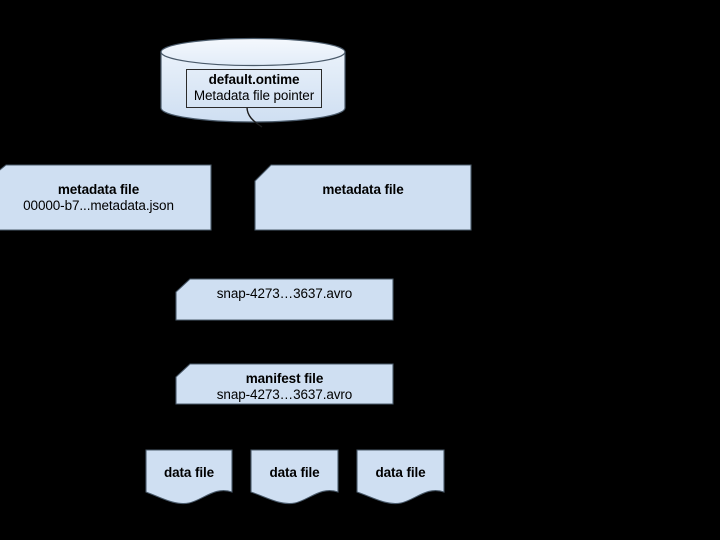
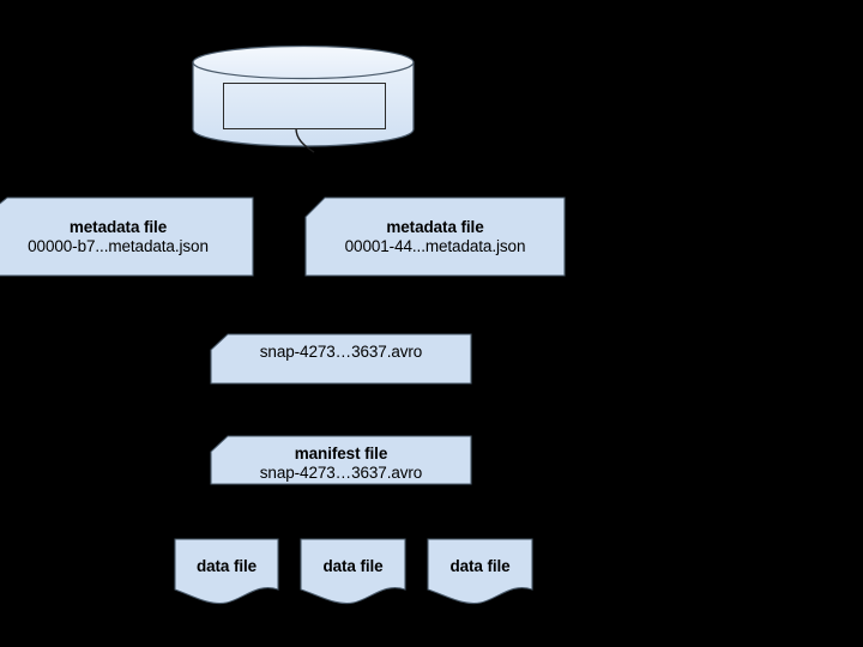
- default.ontime
- Metadata file pointer
  metadata file
  00000-b7...metadata.json
  metadata file
+ 00001-44...metadata.json
  snap-4273…3637.avro
  manifest file
  snap-4273…3637.avro
  data file
  data file
  data file
